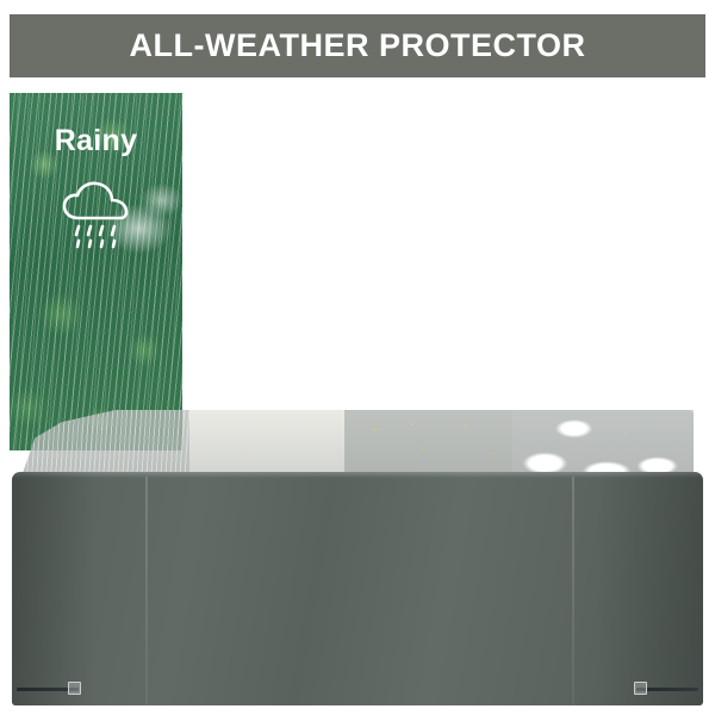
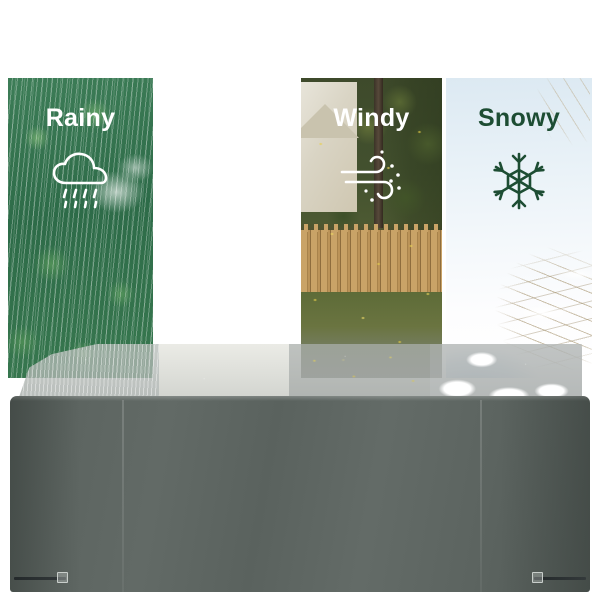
- ALL-WEATHER PROTECTOR
  Rainy
+ Windy
+ Snowy
